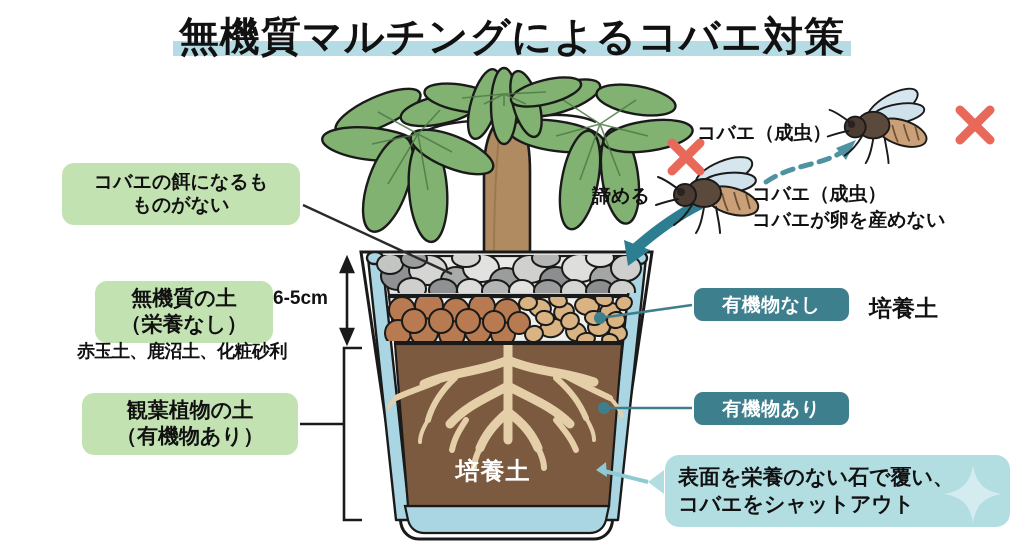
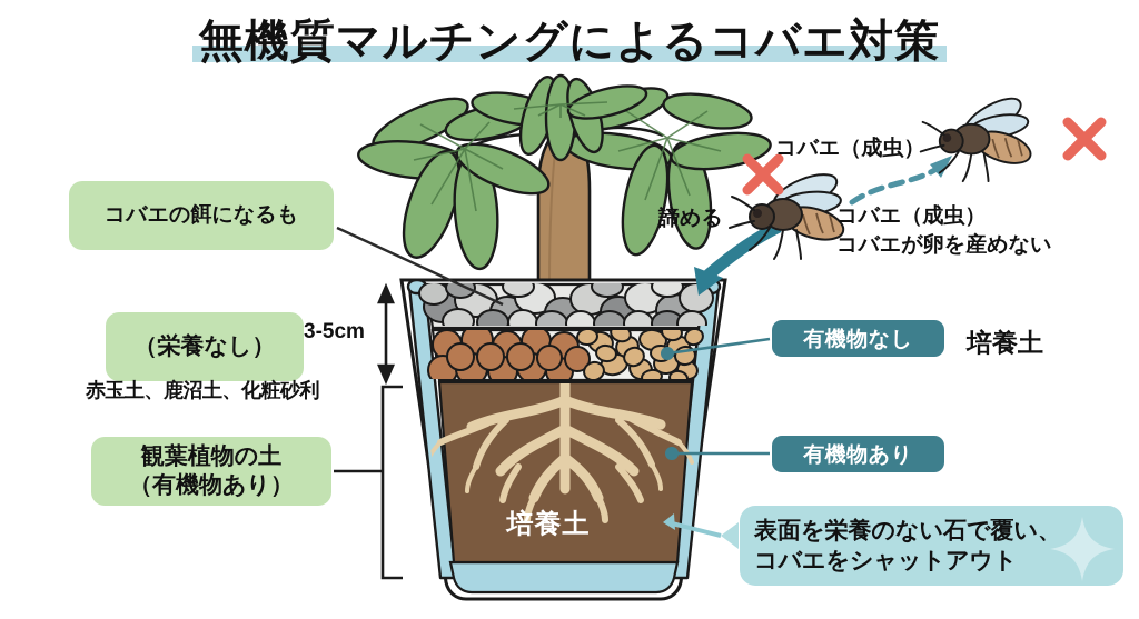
  無機質マルチングによるコバエ対策
  コバエの餌になるも
- ものがない
- 無機質の土
  （栄養なし）
  赤玉土、鹿沼土、化粧砂利
  観葉植物の土
  （有機物あり）
- 6-5cm
+ 3-5cm
  有機物なし
  有機物あり
  培養土
  コバエ（成虫）
  諦める
  コバエ（成虫）
  コバエが卵を産めない
  培養土
  表面を栄養のない石で覆い、
  コバエをシャットアウト
